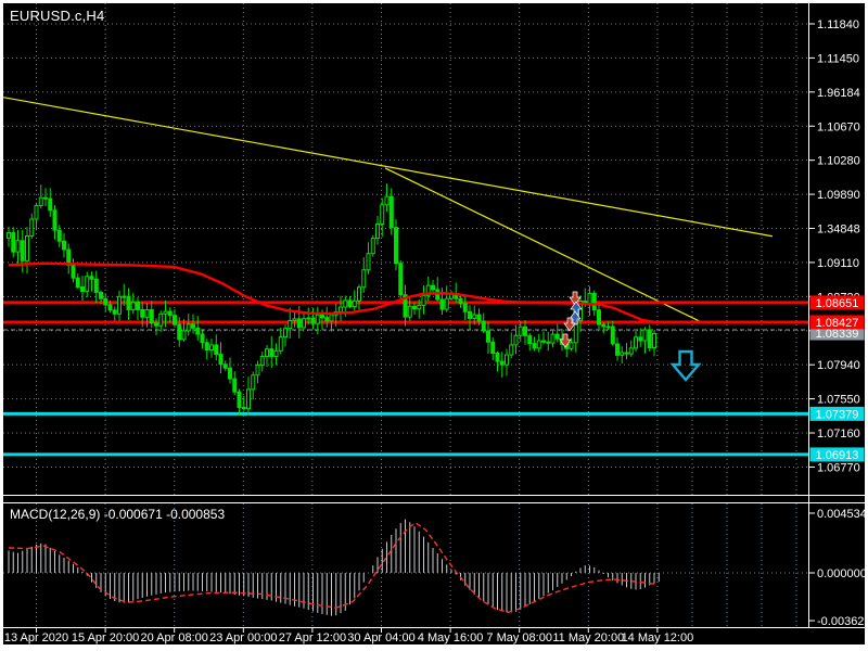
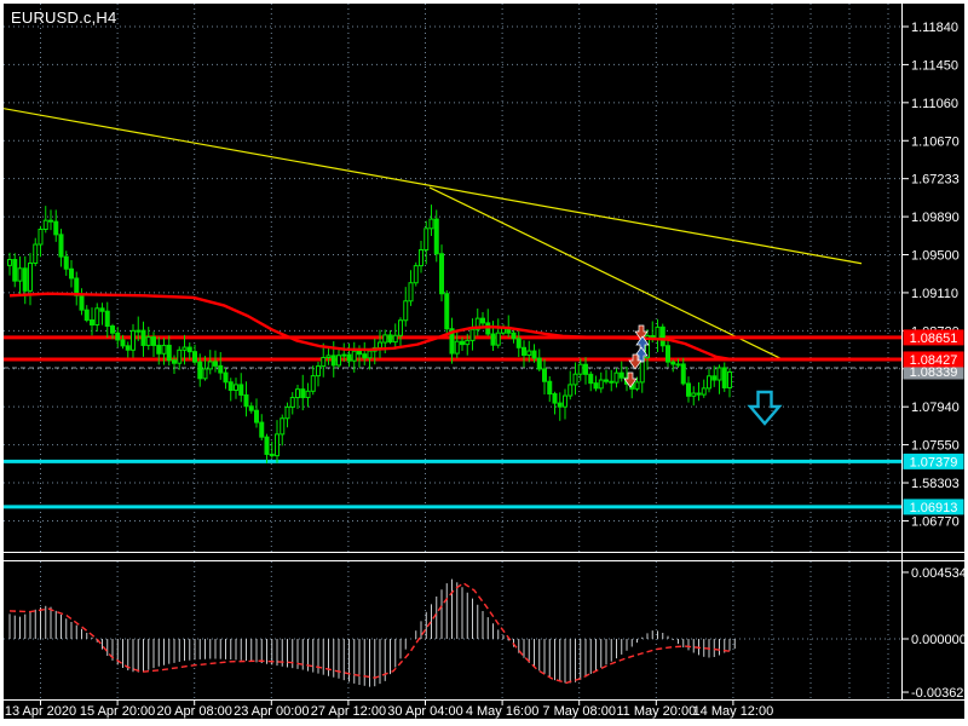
  EURUSD.c,H4
- MACD(12,26,9) -0.000671 -0.000853
  1.11840
  1.11450
- 1.96184
+ 1.11060
  1.10670
- 1.10280
+ 1.67233
  1.09890
- 1.34848
+ 1.09500
  1.09110
  1.07940
  1.07550
- 1.07160
+ 1.58303
  1.06770
  1.08339
  1.08651
  1.08427
  1.07379
  1.06913
  0.004534
  0.000000
  -0.003629
  13 Apr 2020
  15 Apr 20:00
  20 Apr 08:00
  23 Apr 00:00
  27 Apr 12:00
  30 Apr 04:00
  4 May 16:00
  7 May 08:00
  11 May 20:00
  14 May 12:00
